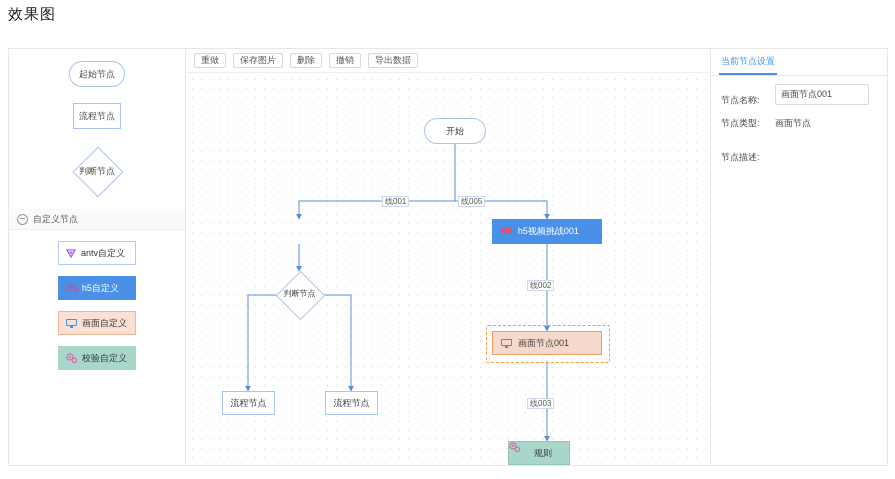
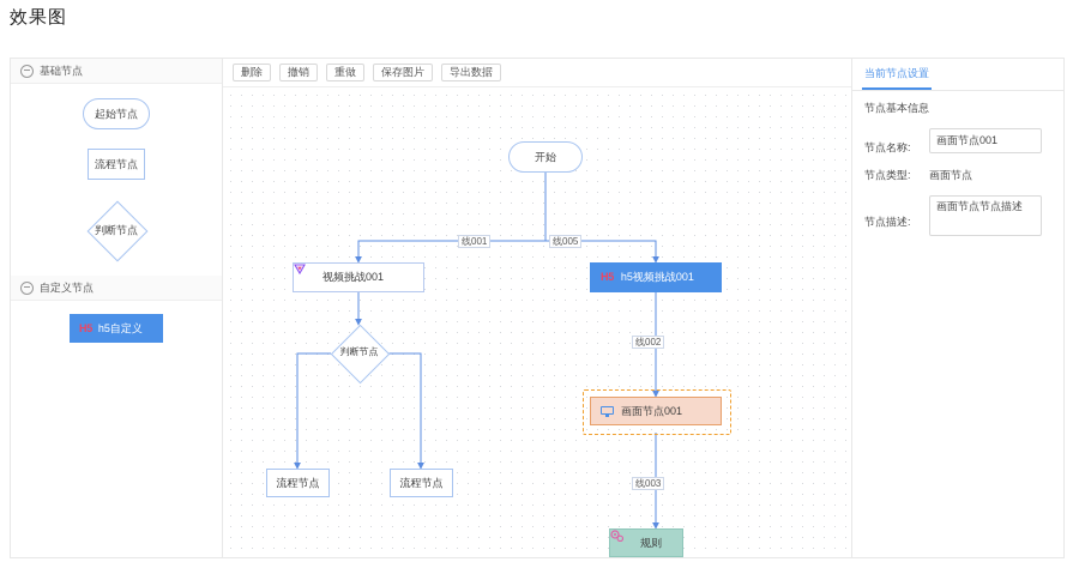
  效果图
+ 基础节点
  起始节点
  流程节点
  判断节点
  自定义节点
- antv自定义
  H5
  h5自定义
- 画面自定义
- 校验自定义
- 重做
+ 删除
- 保存图片
+ 撤销
- 删除
+ 重做
- 撤销
+ 保存图片
  导出数据
  开始
+ 视频挑战001
  H5
  h5视频挑战001
  判断节点
  流程节点
  流程节点
  画面节点001
  规则
  线001
  线005
  线002
  线003
  当前节点设置
+ 节点基本信息
  节点名称:
  画面节点001
  节点类型:
  画面节点
  节点描述:
+ 画面节点节点描述
